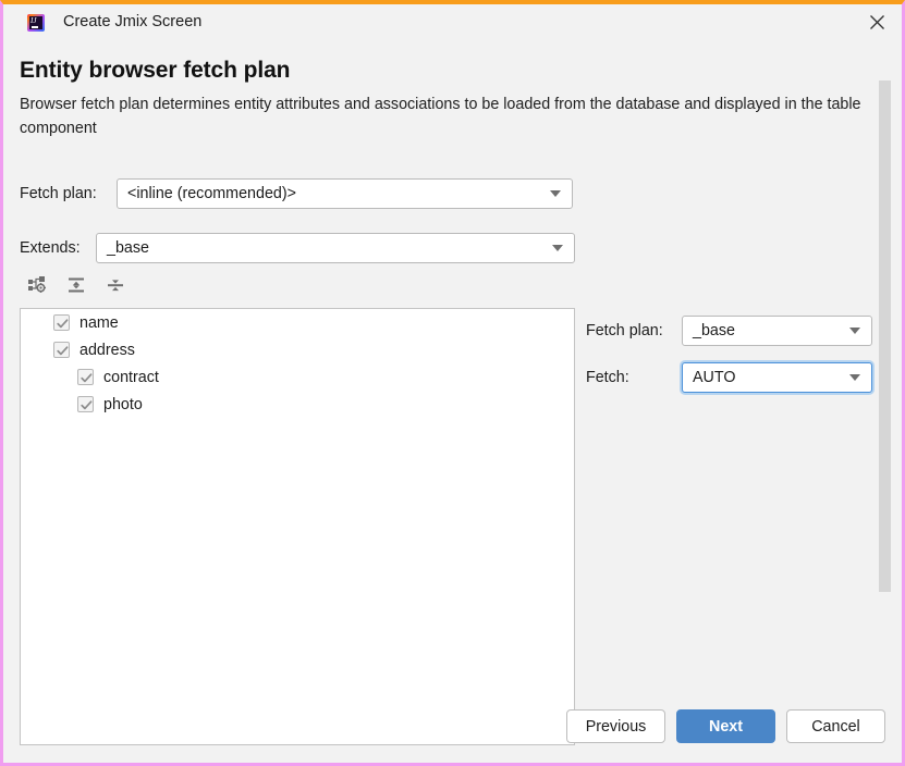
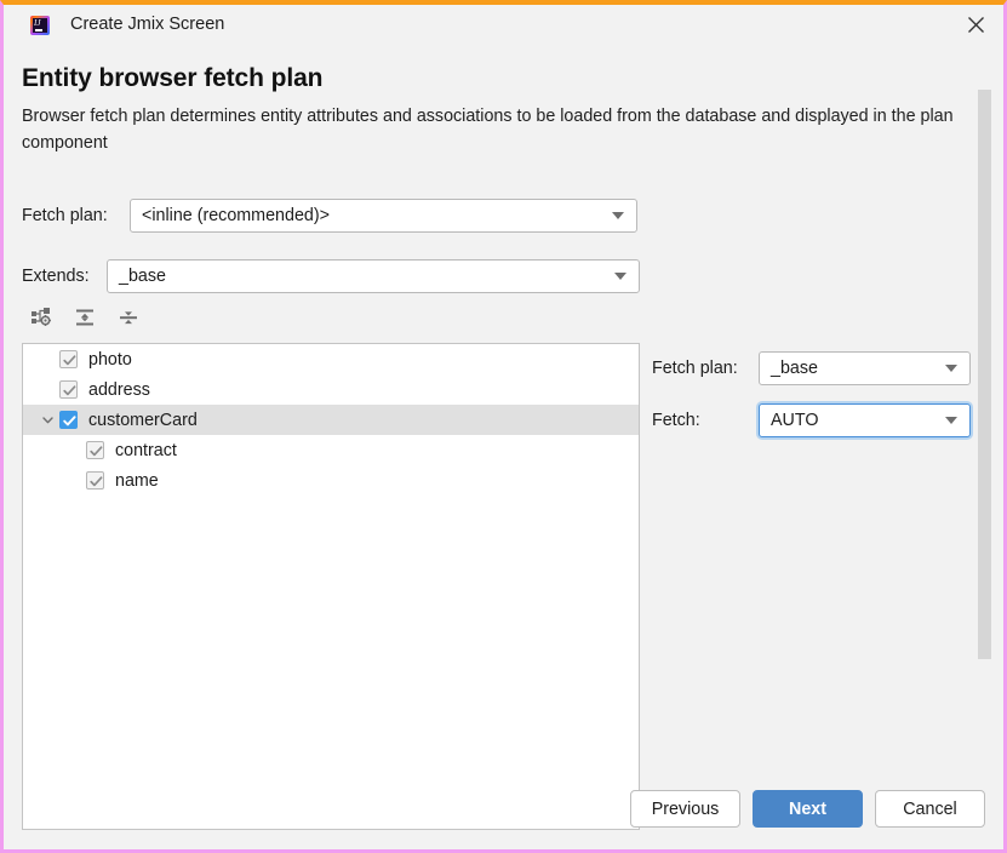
  IJ
  Create Jmix Screen
  Entity browser fetch plan
- Browser fetch plan determines entity attributes and associations to be loaded from the database and displayed in the table component
+ Browser fetch plan determines entity attributes and associations to be loaded from the database and displayed in the plan component
  Fetch plan:
  <inline (recommended)>
  Extends:
  _base
- name
+ photo
  address
+ customerCard
  contract
- photo
+ name
  Fetch plan:
  _base
  Fetch:
  AUTO
  Previous
  Next
  Cancel
